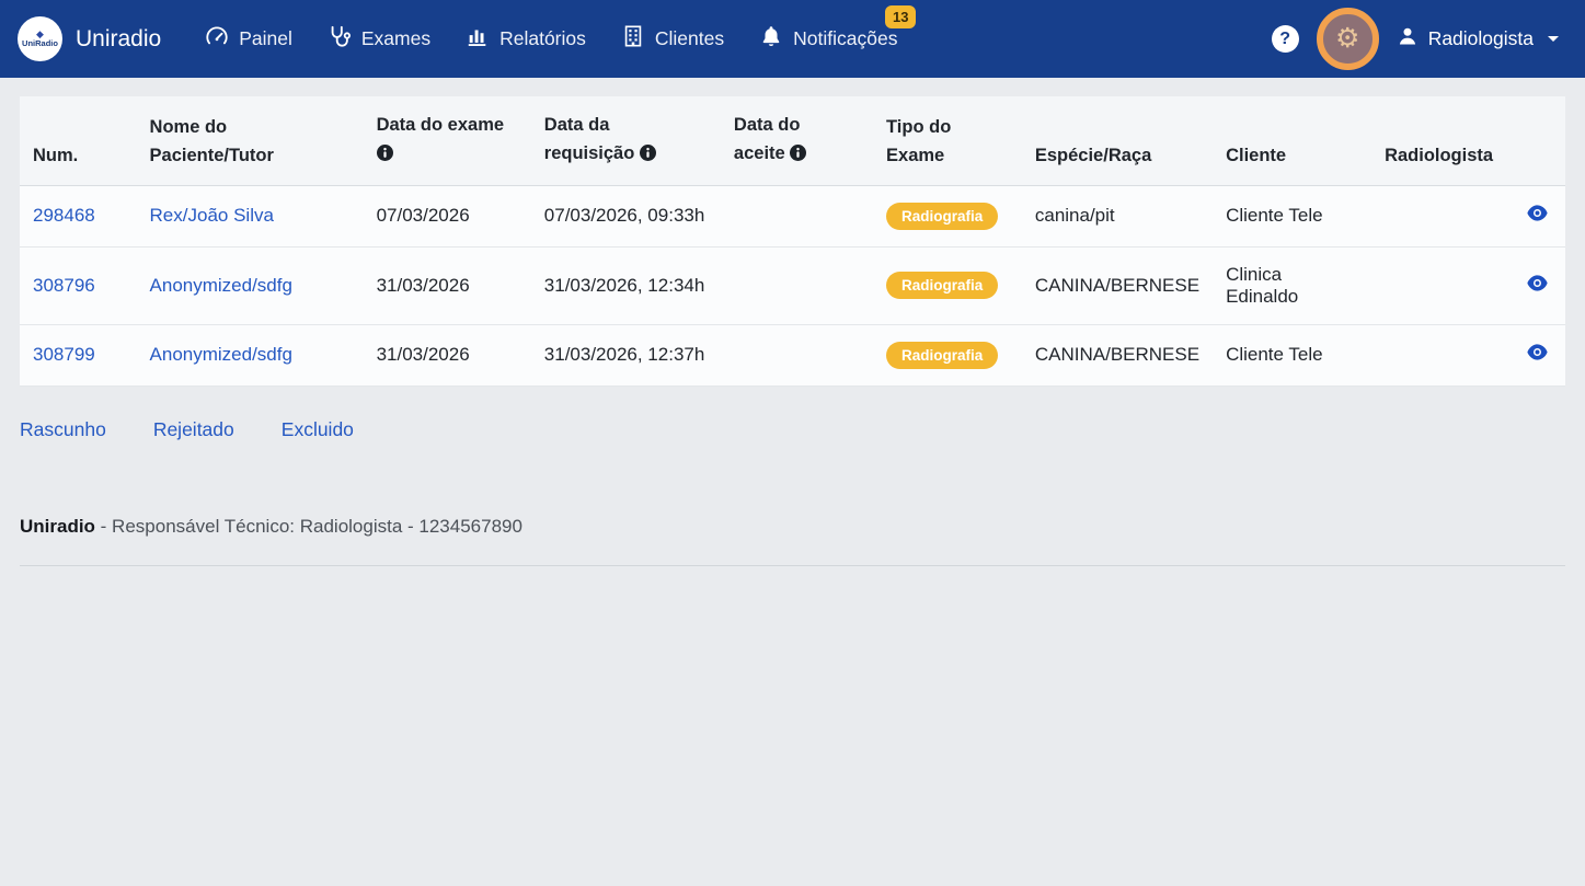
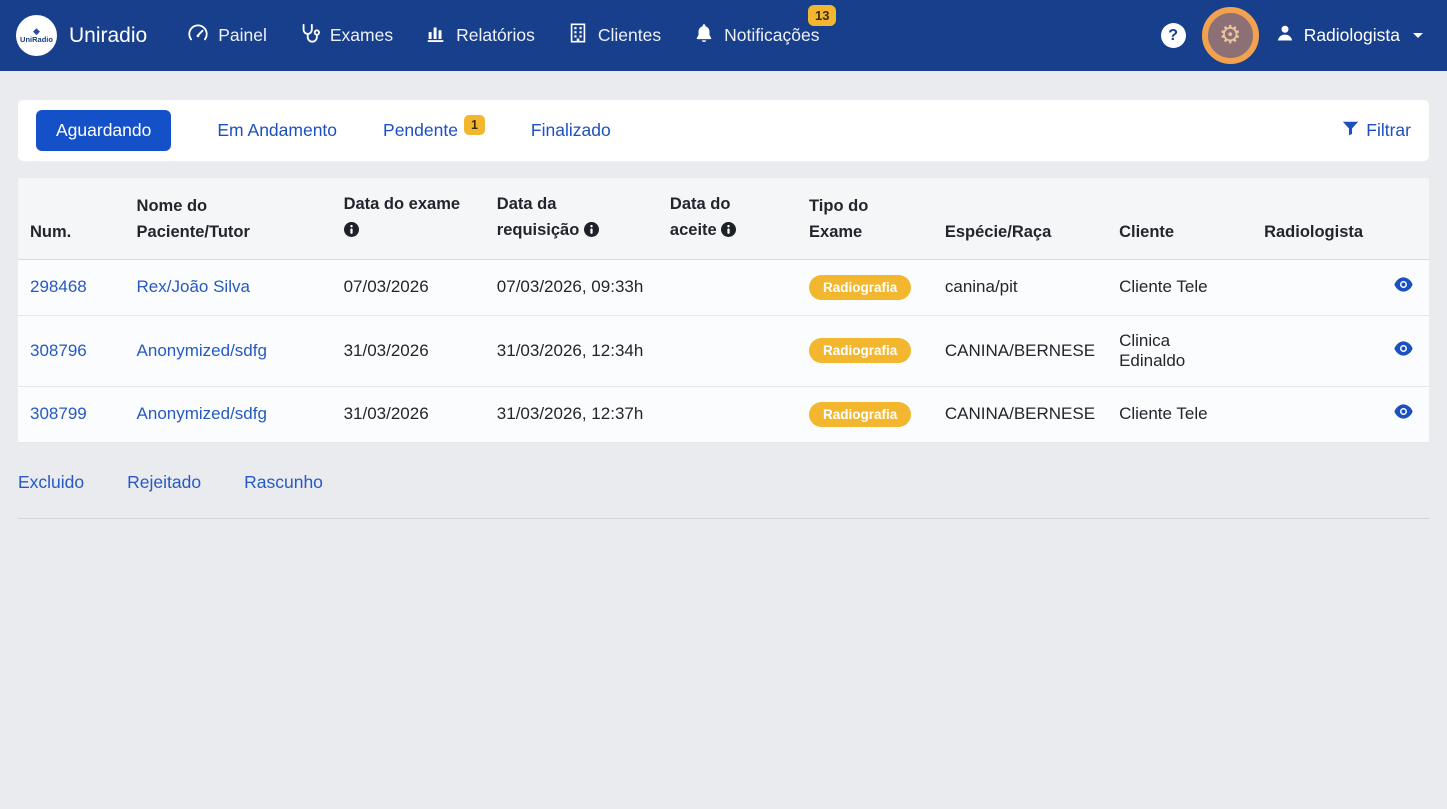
  ◆
  UniRadio
  Uniradio
  Painel
  Exames
  Relatórios
  Clientes
  Notificações
  13
  ?
  ⚙
  Radiologista
+ Aguardando
+ Em Andamento
+ Pendente 1
+ Finalizado
+ Filtrar
  Num.	Nome doPaciente/Tutor	Data do exame	Data darequisição	Data doaceite	Tipo doExame	Espécie/Raça	Cliente	Radiologista
  298468	Rex/João Silva	07/03/2026	07/03/2026, 09:33h		Radiografia	canina/pit	Cliente Tele
  308796	Anonymized/sdfg	31/03/2026	31/03/2026, 12:34h		Radiografia	CANINA/BERNESE	Clinica Edinaldo
  308799	Anonymized/sdfg	31/03/2026	31/03/2026, 12:37h		Radiografia	CANINA/BERNESE	Cliente Tele
- Rascunho
+ Excluido
  Rejeitado
- Excluido
+ Rascunho
- Uniradio - Responsável Técnico: Radiologista - 1234567890
